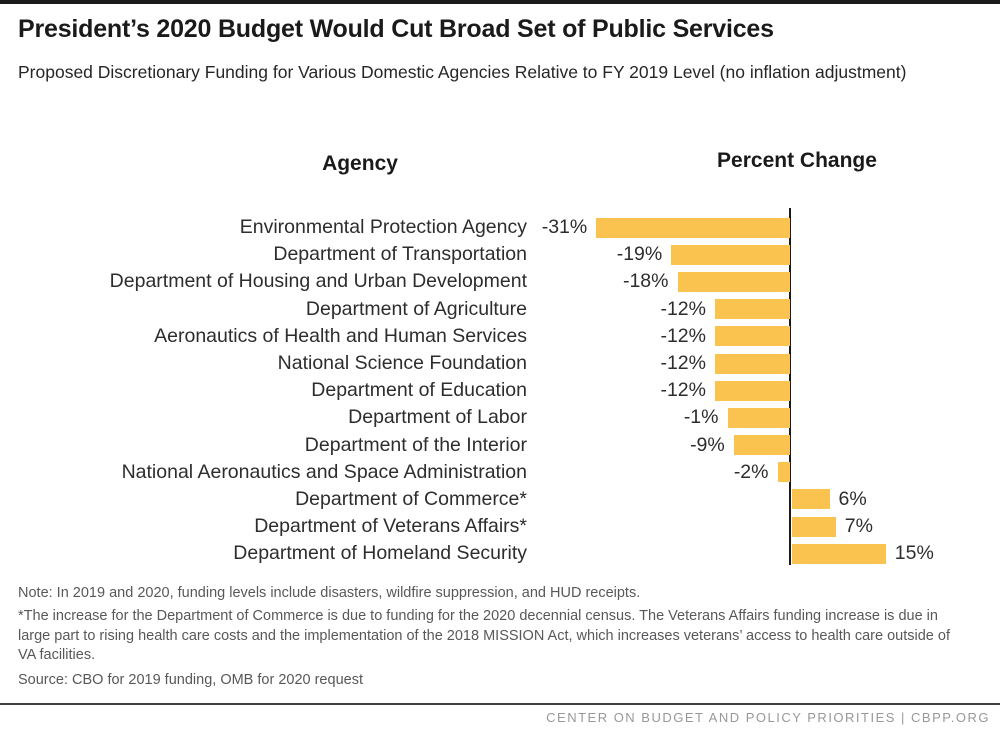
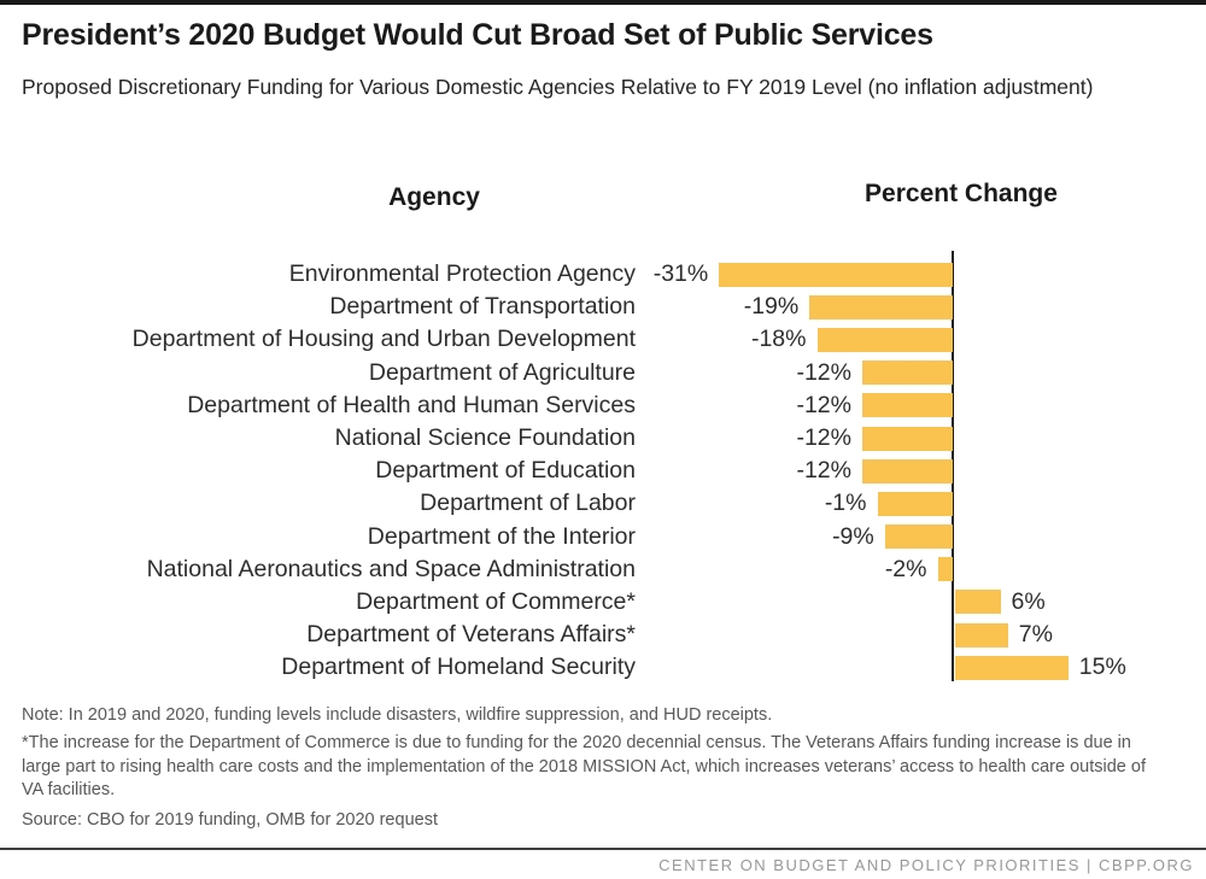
  President’s 2020 Budget Would Cut Broad Set of Public Services
  Proposed Discretionary Funding for Various Domestic Agencies Relative to FY 2019 Level (no inflation adjustment)
  Agency
  Percent Change
  Environmental Protection Agency
  -31%
  Department of Transportation
  -19%
  Department of Housing and Urban Development
  -18%
  Department of Agriculture
  -12%
- Aeronautics of Health and Human Services
+ Department of Health and Human Services
  -12%
  National Science Foundation
  -12%
  Department of Education
  -12%
  Department of Labor
  -1%
  Department of the Interior
  -9%
  National Aeronautics and Space Administration
  -2%
  Department of Commerce*
  6%
  Department of Veterans Affairs*
  7%
  Department of Homeland Security
  15%
  Note: In 2019 and 2020, funding levels include disasters, wildfire suppression, and HUD receipts.
  *The increase for the Department of Commerce is due to funding for the 2020 decennial census. The Veterans Affairs funding increase is due in large part to rising health care costs and the implementation of the 2018 MISSION Act, which increases veterans’ access to health care outside of VA facilities.
  Source: CBO for 2019 funding, OMB for 2020 request
  CENTER ON BUDGET AND POLICY PRIORITIES | CBPP.ORG
